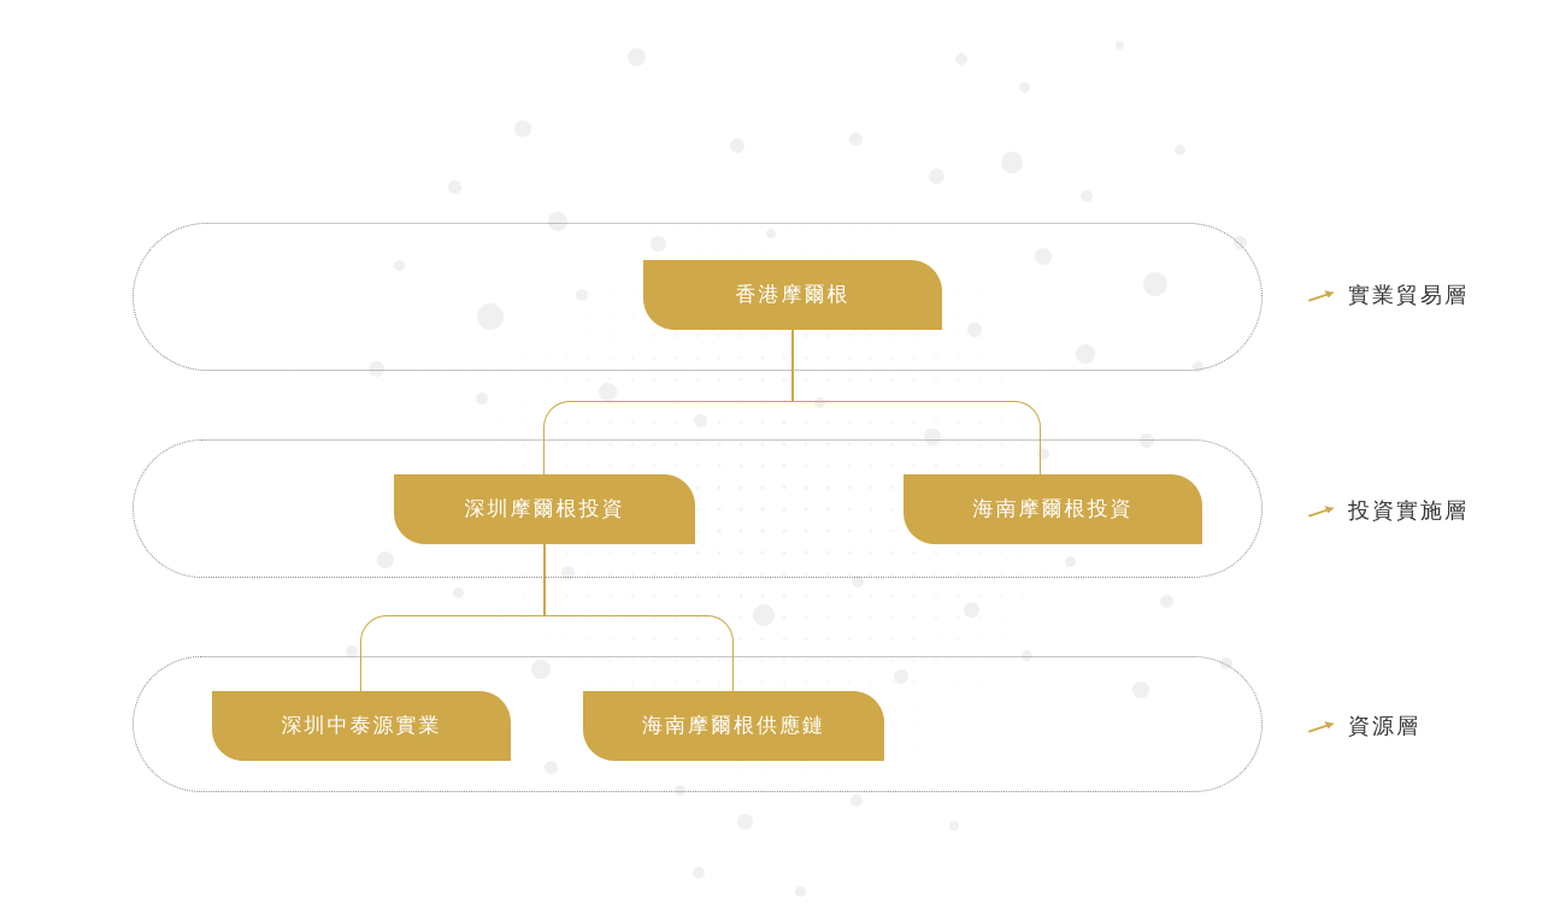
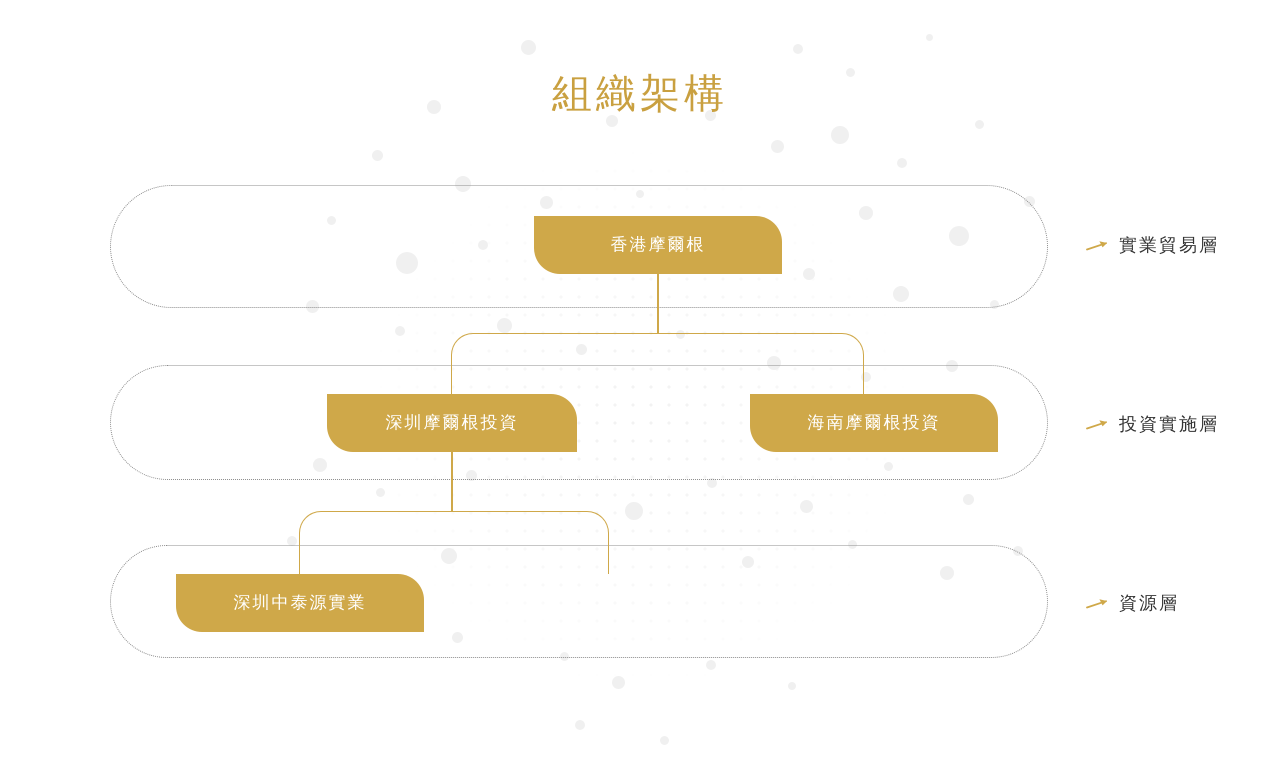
+ 組織架構
  香港摩爾根
  深圳摩爾根投資
  海南摩爾根投資
  深圳中泰源實業
- 海南摩爾根供應鏈
  實業貿易層
  投資實施層
  資源層
